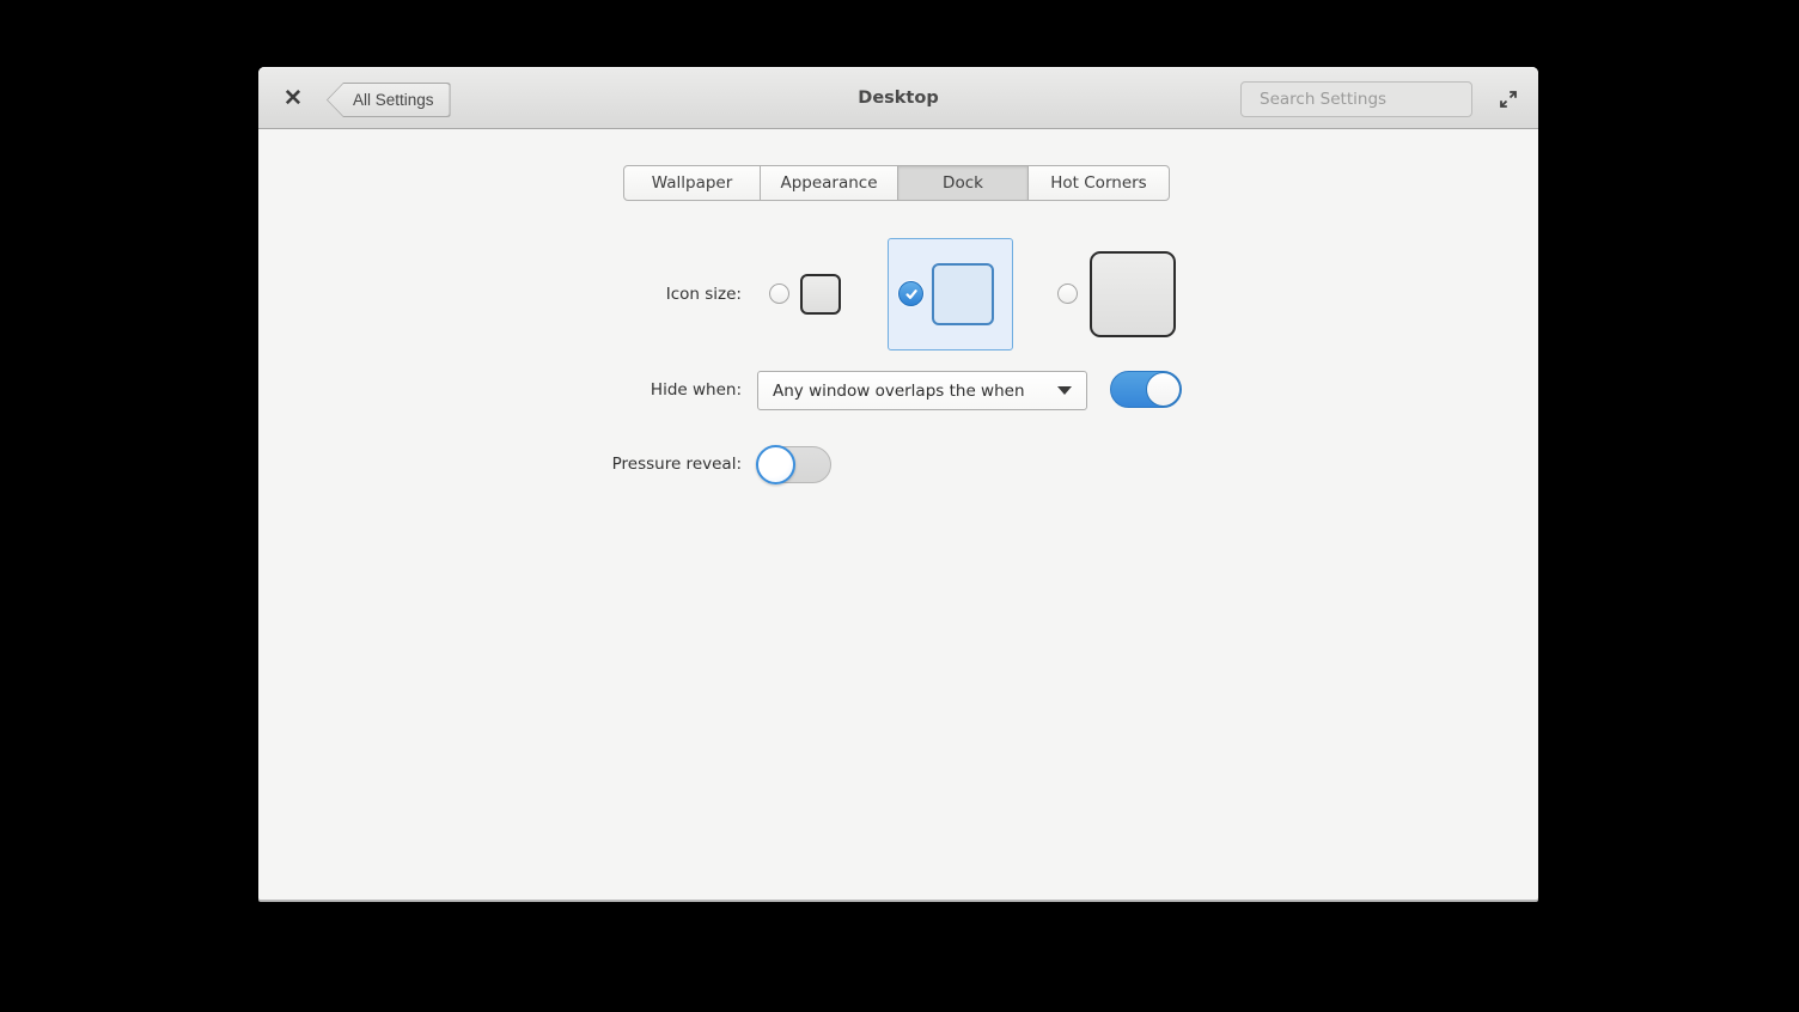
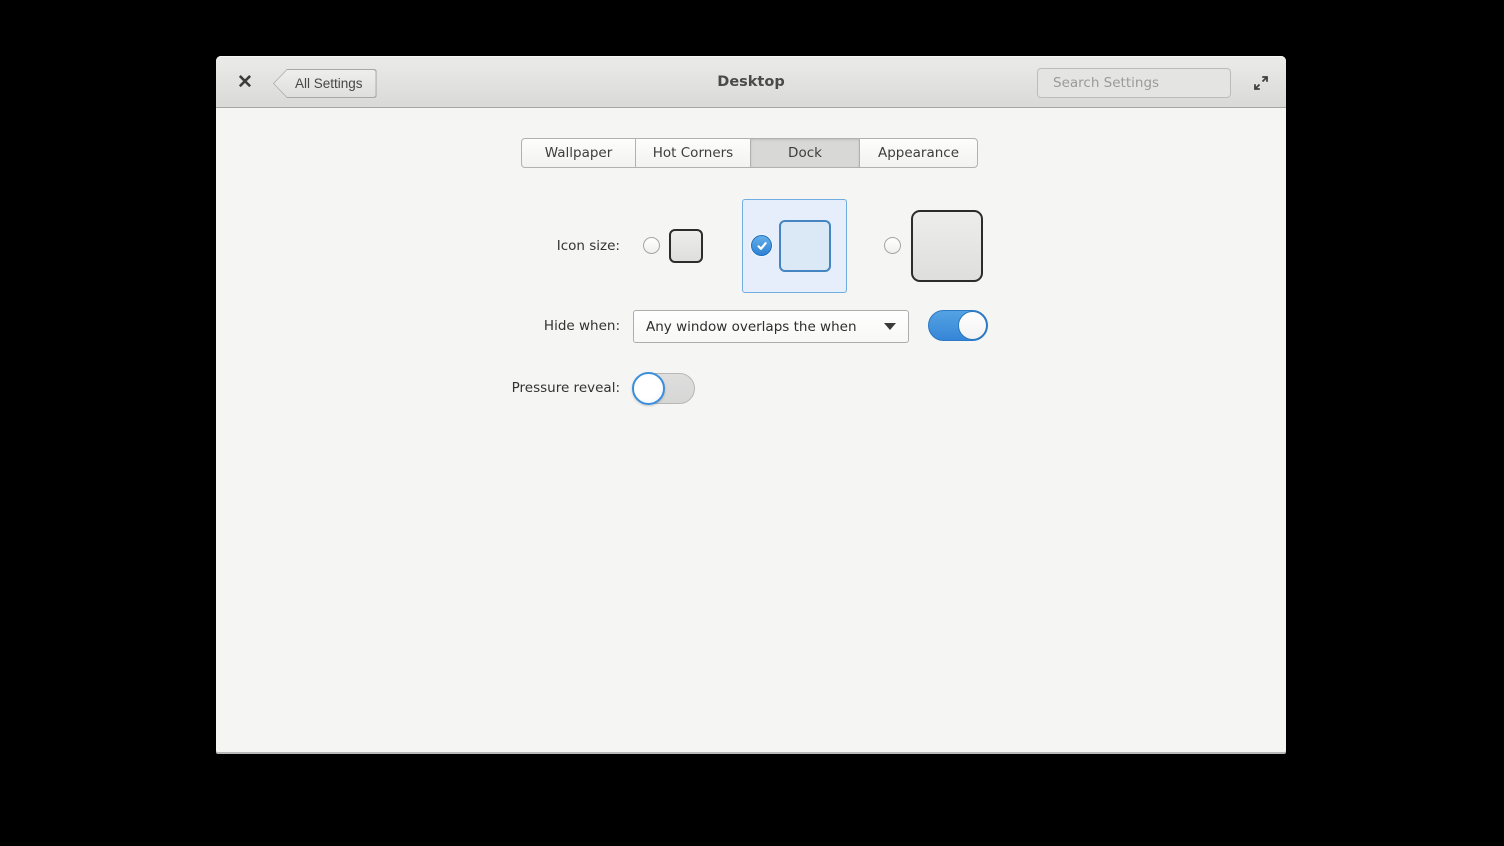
  ✕
  All Settings
  Desktop
  Search Settings
  Wallpaper
- Appearance
+ Hot Corners
  Dock
- Hot Corners
+ Appearance
  Icon size:
  Hide when:
  Any window overlaps the when
  Pressure reveal:
